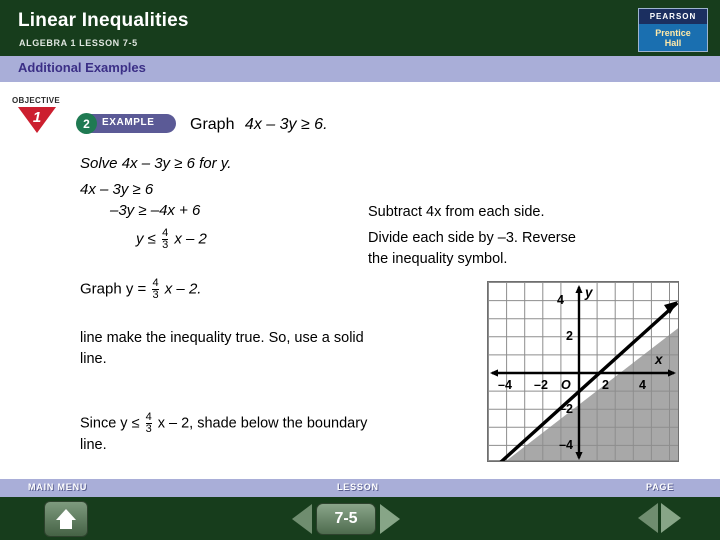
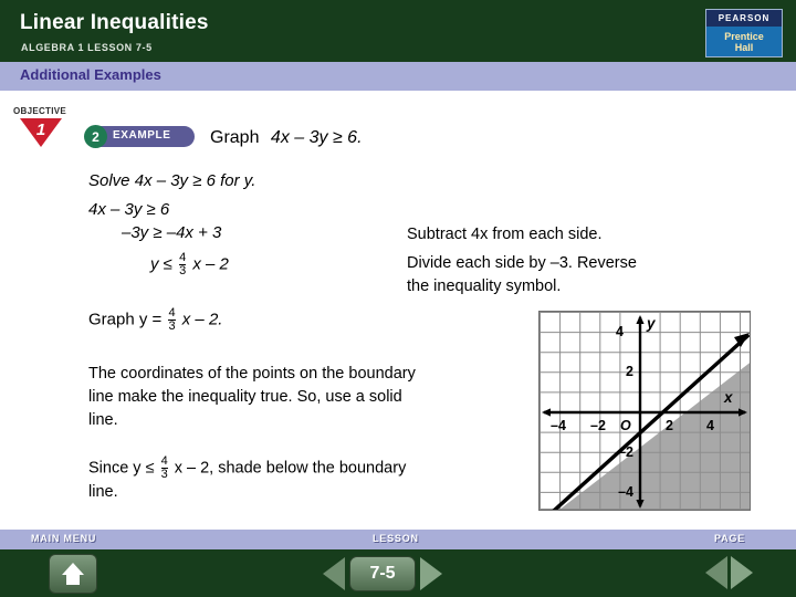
  Linear Inequalities
  ALGEBRA 1 LESSON 7-5
  PEARSON
  Prentice
  Hall
  Additional Examples
  OBJECTIVE
  1
  2
  EXAMPLE
  Graph 4x – 3y ≥ 6.
  Solve 4x – 3y ≥ 6 for y.
  4x – 3y ≥ 6
- –3y ≥ –4x + 6
+ –3y ≥ –4x + 3
  Subtract 4x from each side.
  y ≤
  4
  3
  x – 2
  Divide each side by –3. Reverse
  the inequality symbol.
  Graph y =
  4
  3
  x – 2.
+ The coordinates of the points on the boundary
  line make the inequality true. So, use a solid
  line.
  Since y ≤
  4
  3
  x – 2, shade below the boundary
  line.
  –4
  –2
  2
  4
  4
  2
  –2
  –4
  O
  y
  x
  MAIN MENU
  LESSON
  PAGE
  7-5
